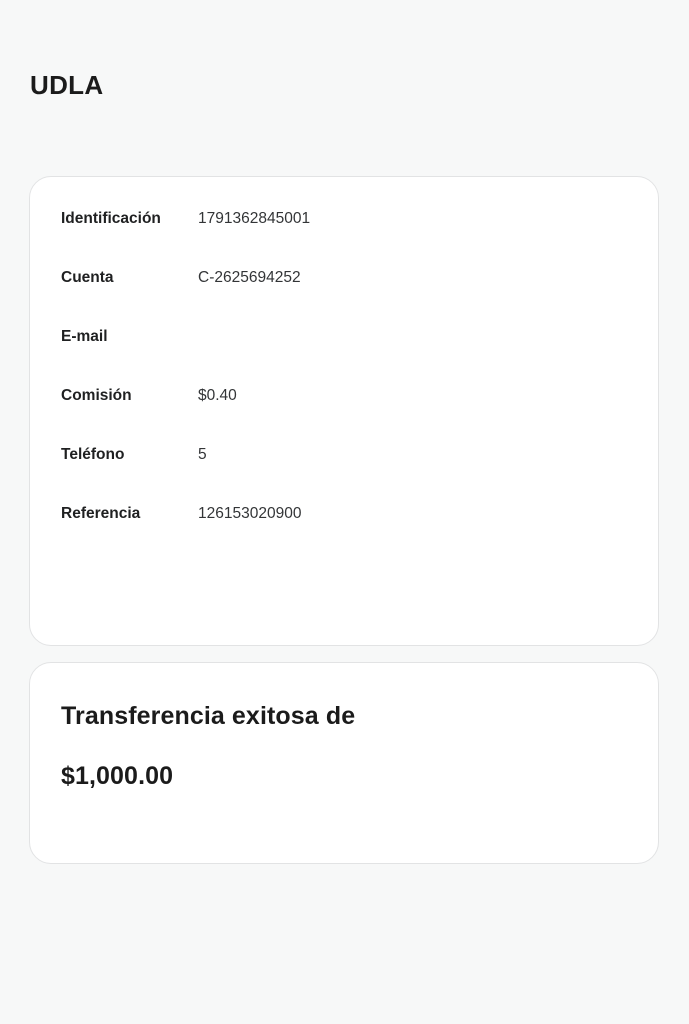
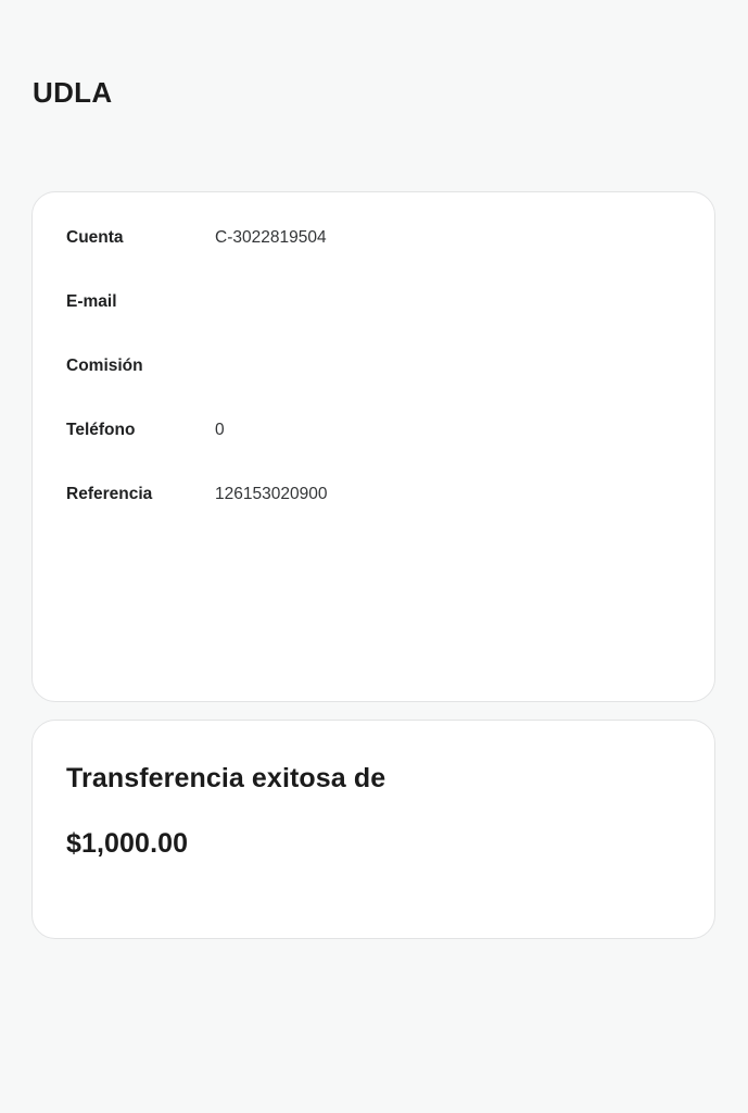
  UDLA
- Identificación
- 1791362845001
  Cuenta
- C-2625694252
+ C-3022819504
  E-mail
  Comisión
- $0.40
  Teléfono
- 5
+ 0
  Referencia
  126153020900
  Transferencia exitosa de
  $1,000.00
